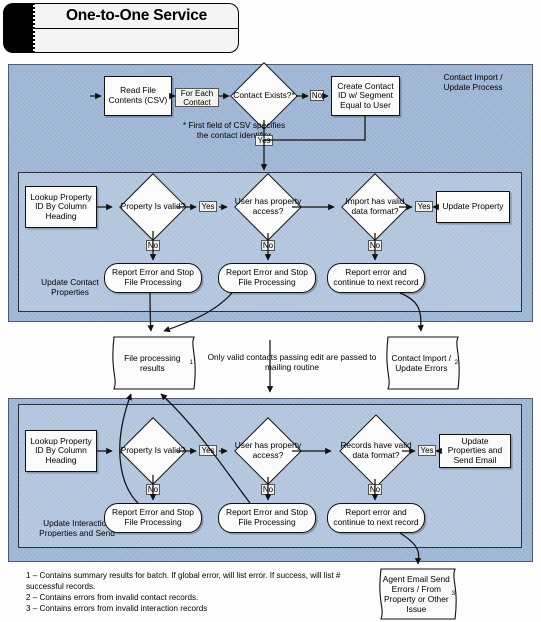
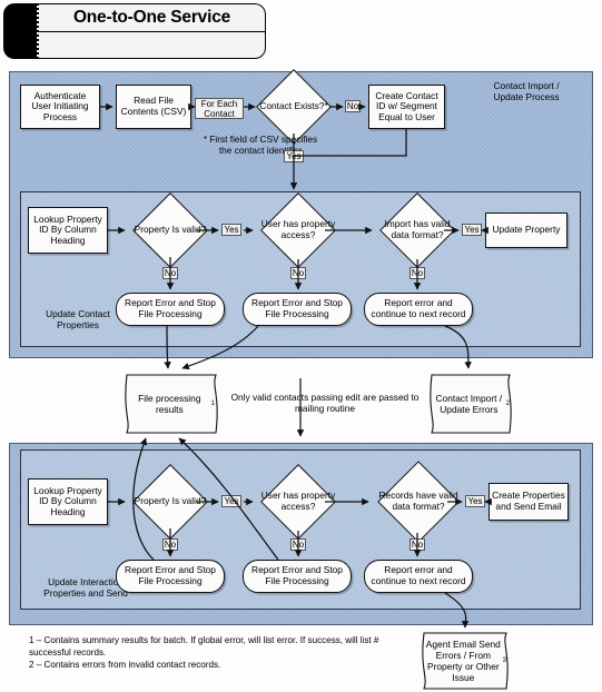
  One-to-One Service
  Contact Import /
  Update Process
+ Authenticate User Initiating Process
  Read File Contents (CSV)
  For Each Contact
  Contact Exists?*
  No
  Create Contact ID w/ Segment Equal to User
  * First field of CSV spcifies the contact iden
  Update Contact
  Properties
  Lookup Property ID By Column Heading
  Property Is valid?
  Yes
  User has property access?
  Import has valid data format?
  Yes
  Update Property
  No
  No
  No
  Report Error and Stop File Processing
  Report Error and Stop File Processing
  Report error and continue to next record
  File processing results
  Only valid contacts passing edit are passed to mailing routine
  Contact Import / Update Errors
  Update Interacti
  Properties and Send
  Lookup Property ID By Column Heading
  Property Is valid?
  Yes
  User has property access?
  Records have valid data format?
  Yes
- Update Properties and Send Email
+ Create Properties and Send Email
  No
  No
  No
  Report Error and Stop File Processing
  Report Error and Stop File Processing
  Report error and continue to next record
  1 – Contains summary results for batch. If global error, will list error. If success, will list # successful records.
  2 – Contains errors from invalid contact records.
- 3 – Contains errors from invalid interaction records
  Agent Email Send Errors / From Property or Other Issue
